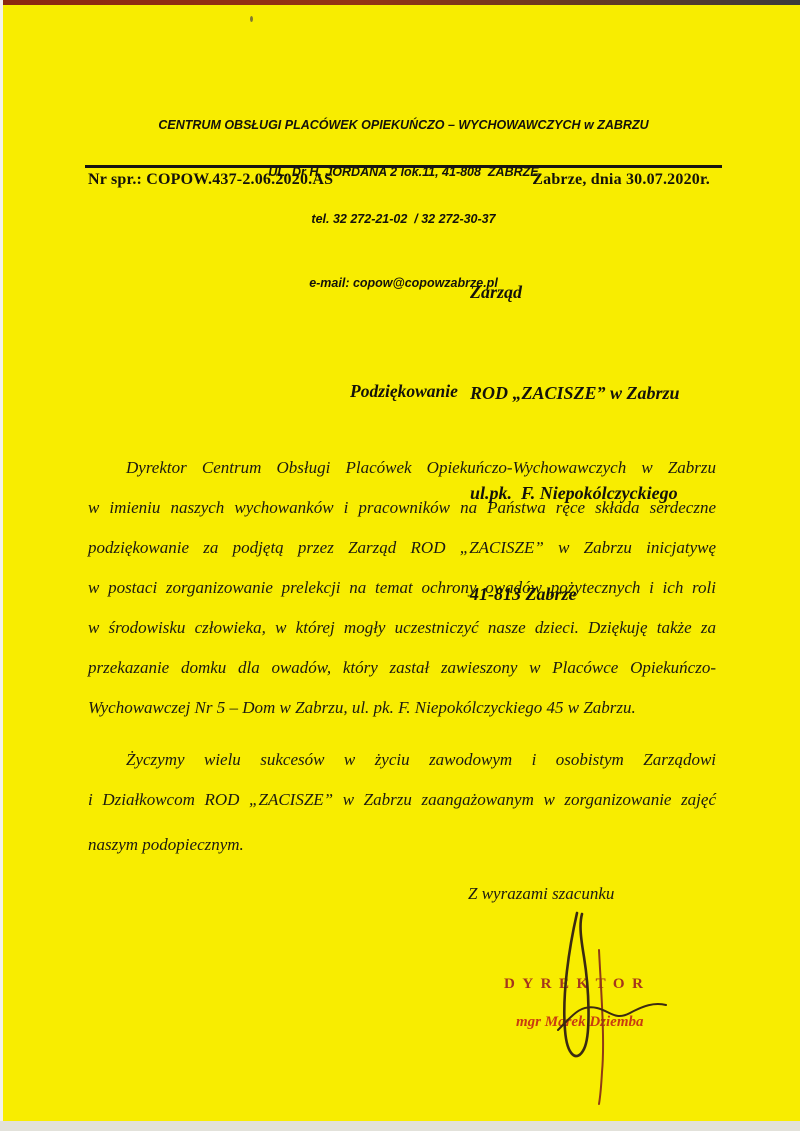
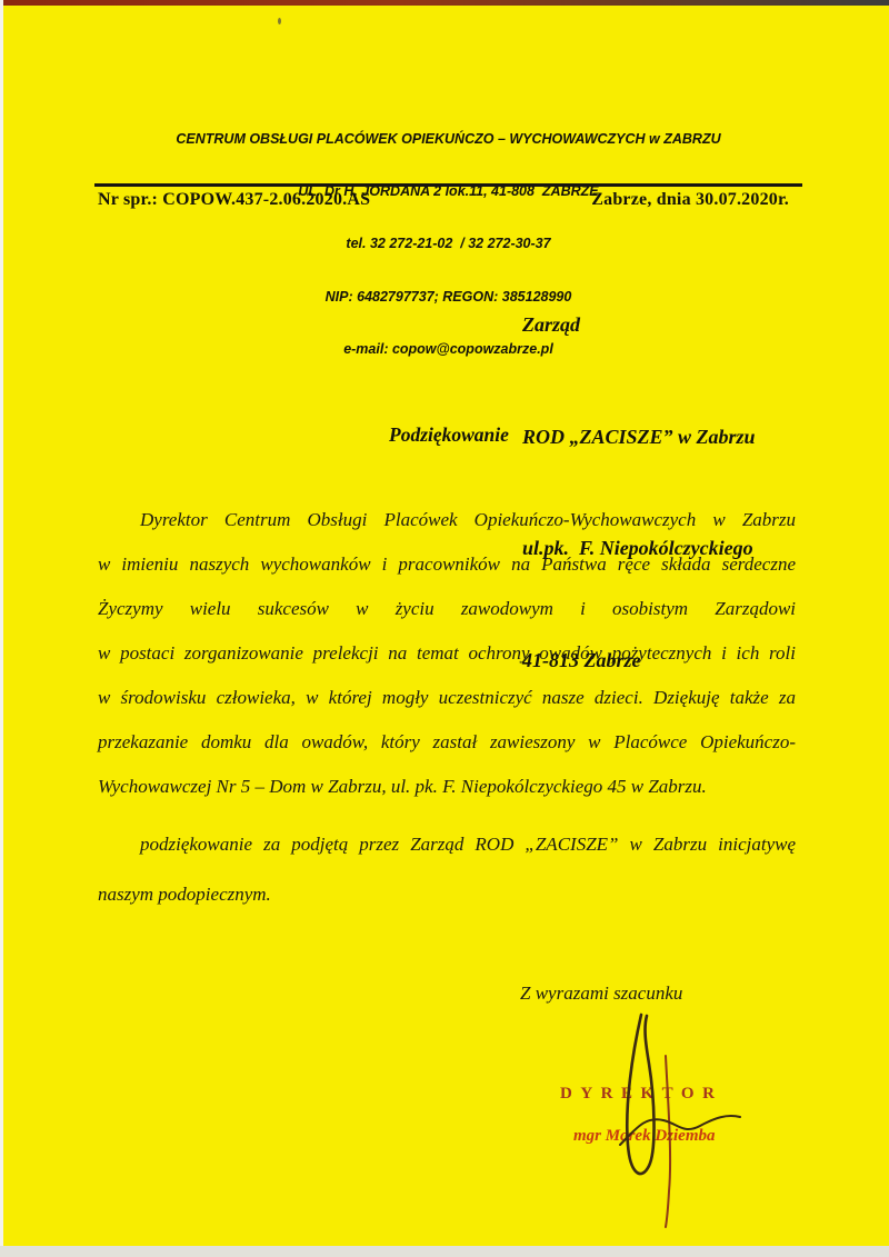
  CENTRUM OBSŁUGI PLACÓWEK OPIEKUŃCZO – WYCHOWAWCZYCH w ZABRZU
  UL. Dr H. JORDANA 2 lok.11, 41-808 ZABRZE
  tel. 32 272-21-02 / 32 272-30-37
+ NIP: 6482797737; REGON: 385128990
  e-mail: copow@copowzabrze.pl
  Nr spr.: COPOW.437-2.06.2020.AS
  Zabrze, dnia 30.07.2020r.
  Zarząd
  ROD „ZACISZE” w Zabrzu
  ul.pk. F. Niepokólczyckiego
  41-813 Zabrze
  Podziękowanie
  Dyrektor Centrum Obsługi Placówek Opiekuńczo-Wychowawczych w Zabrzu
  w imieniu naszych wychowanków i pracowników na Państwa ręce składa serdeczne
- podziękowanie za podjętą przez Zarząd ROD „ZACISZE” w Zabrzu inicjatywę
+ Życzymy wielu sukcesów w życiu zawodowym i osobistym Zarządowi
  w postaci zorganizowanie prelekcji na temat ochrony owadów pożytecznych i ich roli
  w środowisku człowieka, w której mogły uczestniczyć nasze dzieci. Dziękuję także za
  przekazanie domku dla owadów, który zastał zawieszony w Placówce Opiekuńczo-
  Wychowawczej Nr 5 – Dom w Zabrzu, ul. pk. F. Niepokólczyckiego 45 w Zabrzu.
- Życzymy wielu sukcesów w życiu zawodowym i osobistym Zarządowi
+ podziękowanie za podjętą przez Zarząd ROD „ZACISZE” w Zabrzu inicjatywę
- i Działkowcom ROD „ZACISZE” w Zabrzu zaangażowanym w zorganizowanie zajęć
  naszym podopiecznym.
  Z wyrazami szacunku
  DYRETOR
  mgr Marek Diemba
